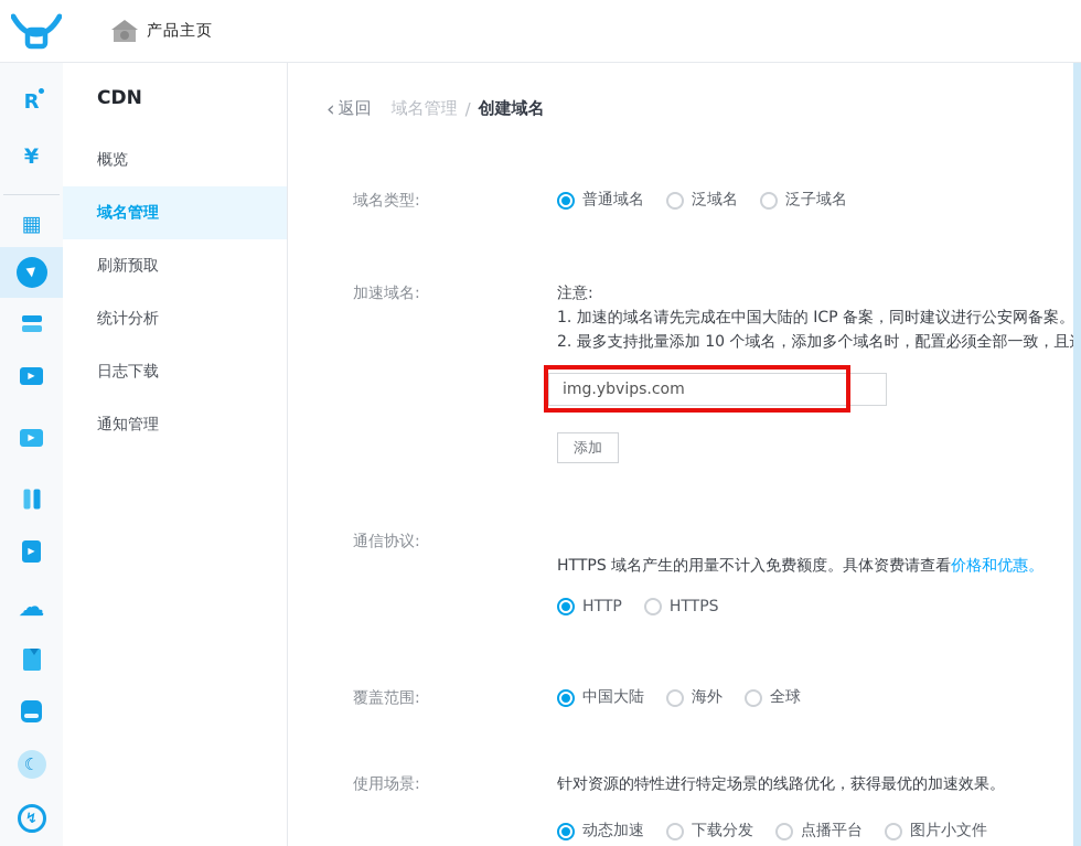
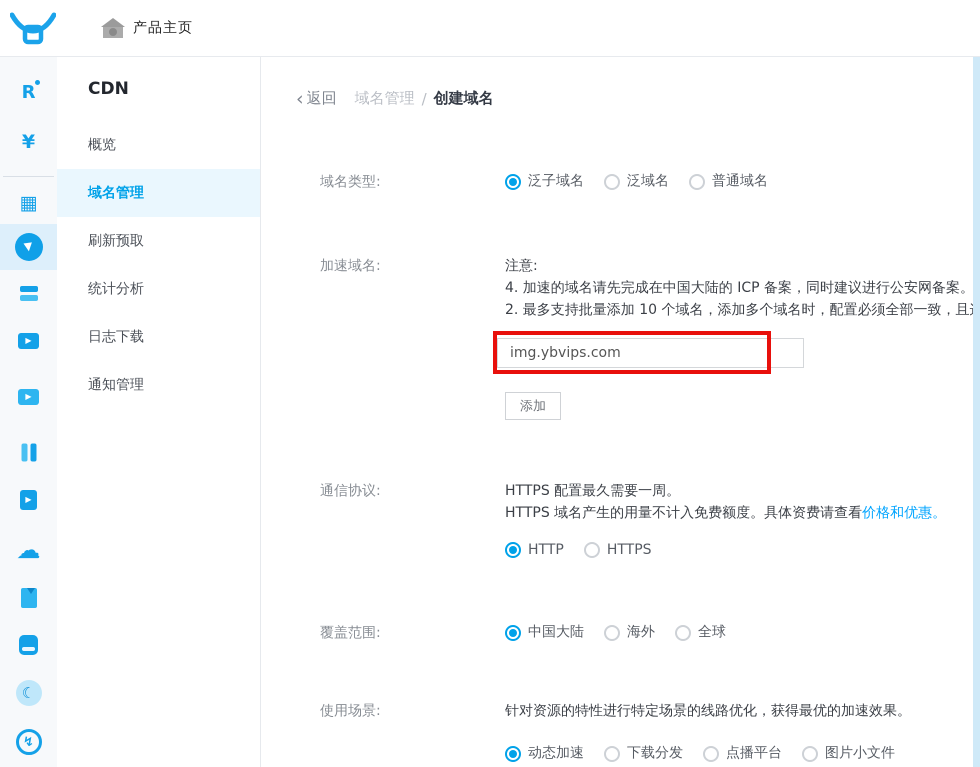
  产品主页
  R
  ¥
  ▦
  ▶
  ▶
  ▶
  ☁
  ☾
  ↯
  CDN
  概览
  域名管理
  刷新预取
  统计分析
  日志下载
  通知管理
  ‹
  返回
  域名管理
  /
  创建域名
  域名类型:
- 普通域名
+ 泛子域名
  泛域名
- 泛子域名
+ 普通域名
  加速域名:
  注意:
- 1. 加速的域名请先完成在中国大陆的 ICP 备案，同时建议进行公安网备案。
+ 4. 加速的域名请先完成在中国大陆的 ICP 备案，同时建议进行公安网备案。
  2. 最多支持批量添加 10 个域名，添加多个域名时，配置必须全部一致，且
  img.ybvips.com
  添加
  通信协议:
+ HTTPS 配置最久需要一周。
  HTTPS 域名产生的用量不计入免费额度。具体资费请查看价格和优惠。
  HTTP
  HTTPS
  覆盖范围:
  中国大陆
  海外
  全球
  使用场景:
  针对资源的特性进行特定场景的线路优化，获得最优的加速效果。
  动态加速
  下载分发
  点播平台
  图片小文件
